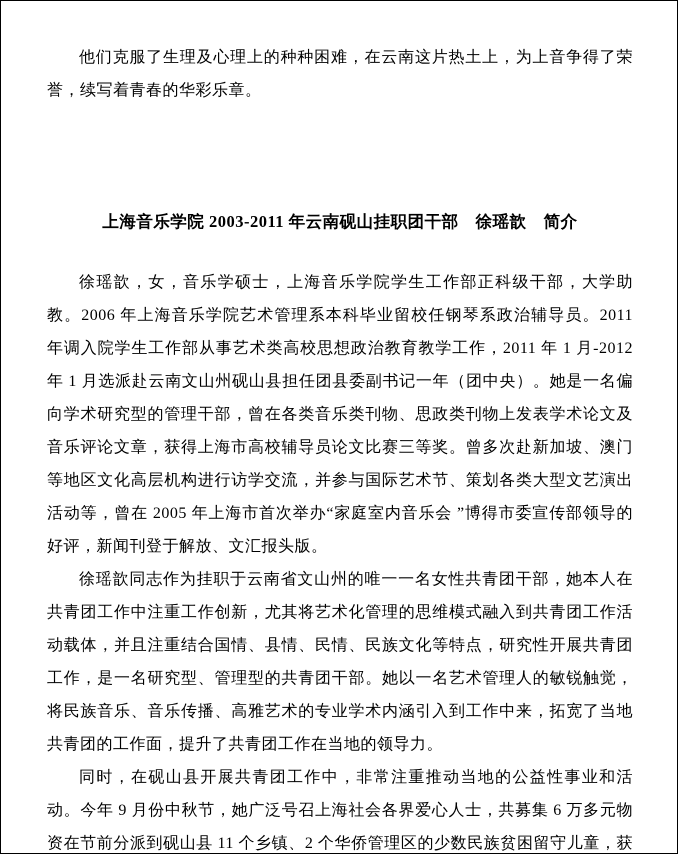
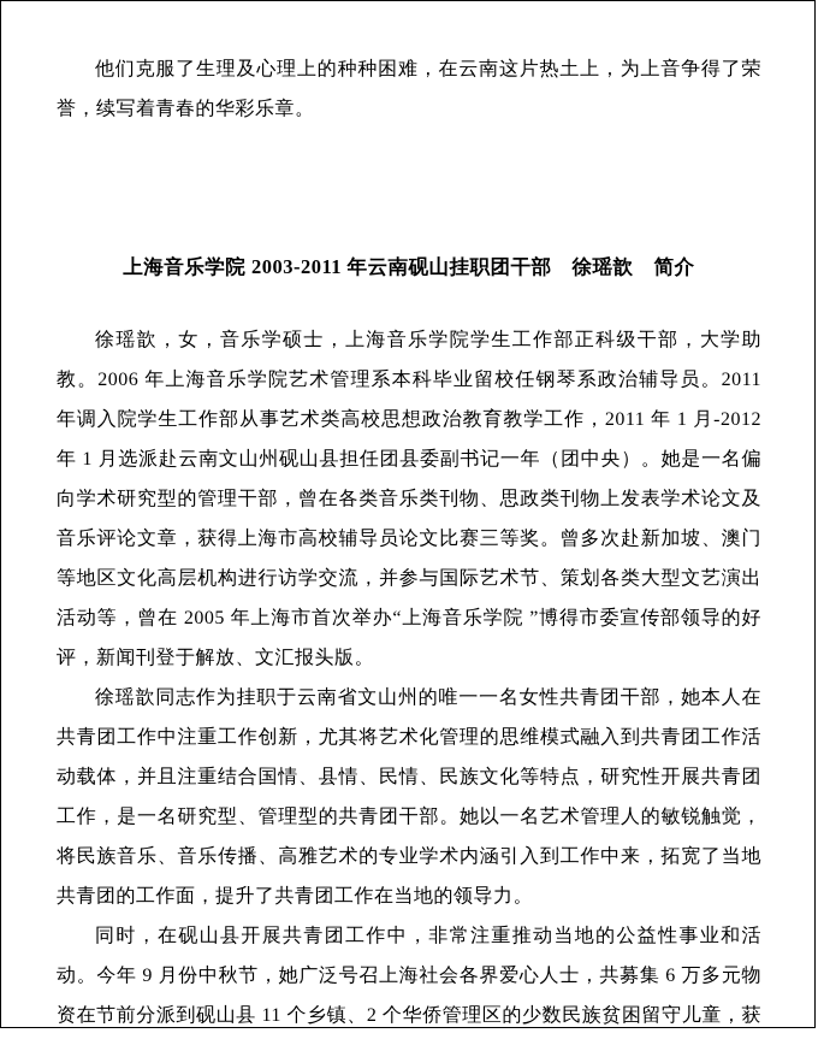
  他们克服了生理及心理上的种种困难，在云南这片热土上，为上音争得了荣誉，续写着青春的华彩乐章。
  上海音乐学院 2003-2011 年云南砚山挂职团干部 徐瑶歆 简介
- 徐瑶歆，女，音乐学硕士，上海音乐学院学生工作部正科级干部，大学助教。2006 年上海音乐学院艺术管理系本科毕业留校任钢琴系政治辅导员。2011 年调入院学生工作部从事艺术类高校思想政治教育教学工作，2011 年 1 月-2012 年 1 月选派赴云南文山州砚山县担任团县委副书记一年（团中央）。她是一名偏向学术研究型的管理干部，曾在各类音乐类刊物、思政类刊物上发表学术论文及音乐评论文章，获得上海市高校辅导员论文比赛三等奖。曾多次赴新加坡、澳门等地区文化高层机构进行访学交流，并参与国际艺术节、策划各类大型文艺演出活动等，曾在 2005 年上海市首次举办“家庭室内音乐会 ”博得市委宣传部领导的好评，新闻刊登于解放、文汇报头版。
+ 徐瑶歆，女，音乐学硕士，上海音乐学院学生工作部正科级干部，大学助教。2006 年上海音乐学院艺术管理系本科毕业留校任钢琴系政治辅导员。2011 年调入院学生工作部从事艺术类高校思想政治教育教学工作，2011 年 1 月-2012 年 1 月选派赴云南文山州砚山县担任团县委副书记一年（团中央）。她是一名偏向学术研究型的管理干部，曾在各类音乐类刊物、思政类刊物上发表学术论文及音乐评论文章，获得上海市高校辅导员论文比赛三等奖。曾多次赴新加坡、澳门等地区文化高层机构进行访学交流，并参与国际艺术节、策划各类大型文艺演出活动等，曾在 2005 年上海市首次举办“上海音乐学院 ”博得市委宣传部领导的好评，新闻刊登于解放、文汇报头版。
  徐瑶歆同志作为挂职于云南省文山州的唯一一名女性共青团干部，她本人在共青团工作中注重工作创新，尤其将艺术化管理的思维模式融入到共青团工作活动载体，并且注重结合国情、县情、民情、民族文化等特点，研究性开展共青团工作，是一名研究型、管理型的共青团干部。她以一名艺术管理人的敏锐触觉，将民族音乐、音乐传播、高雅艺术的专业学术内涵引入到工作中来，拓宽了当地共青团的工作面，提升了共青团工作在当地的领导力。
  同时，在砚山县开展共青团工作中，非常注重推动当地的公益性事业和活动。今年 9 月份中秋节，她广泛号召上海社会各界爱心人士，共募集 6 万多元物资在节前分派到砚山县 11 个乡镇、2 个华侨管理区的少数民族贫困留守儿童，获
